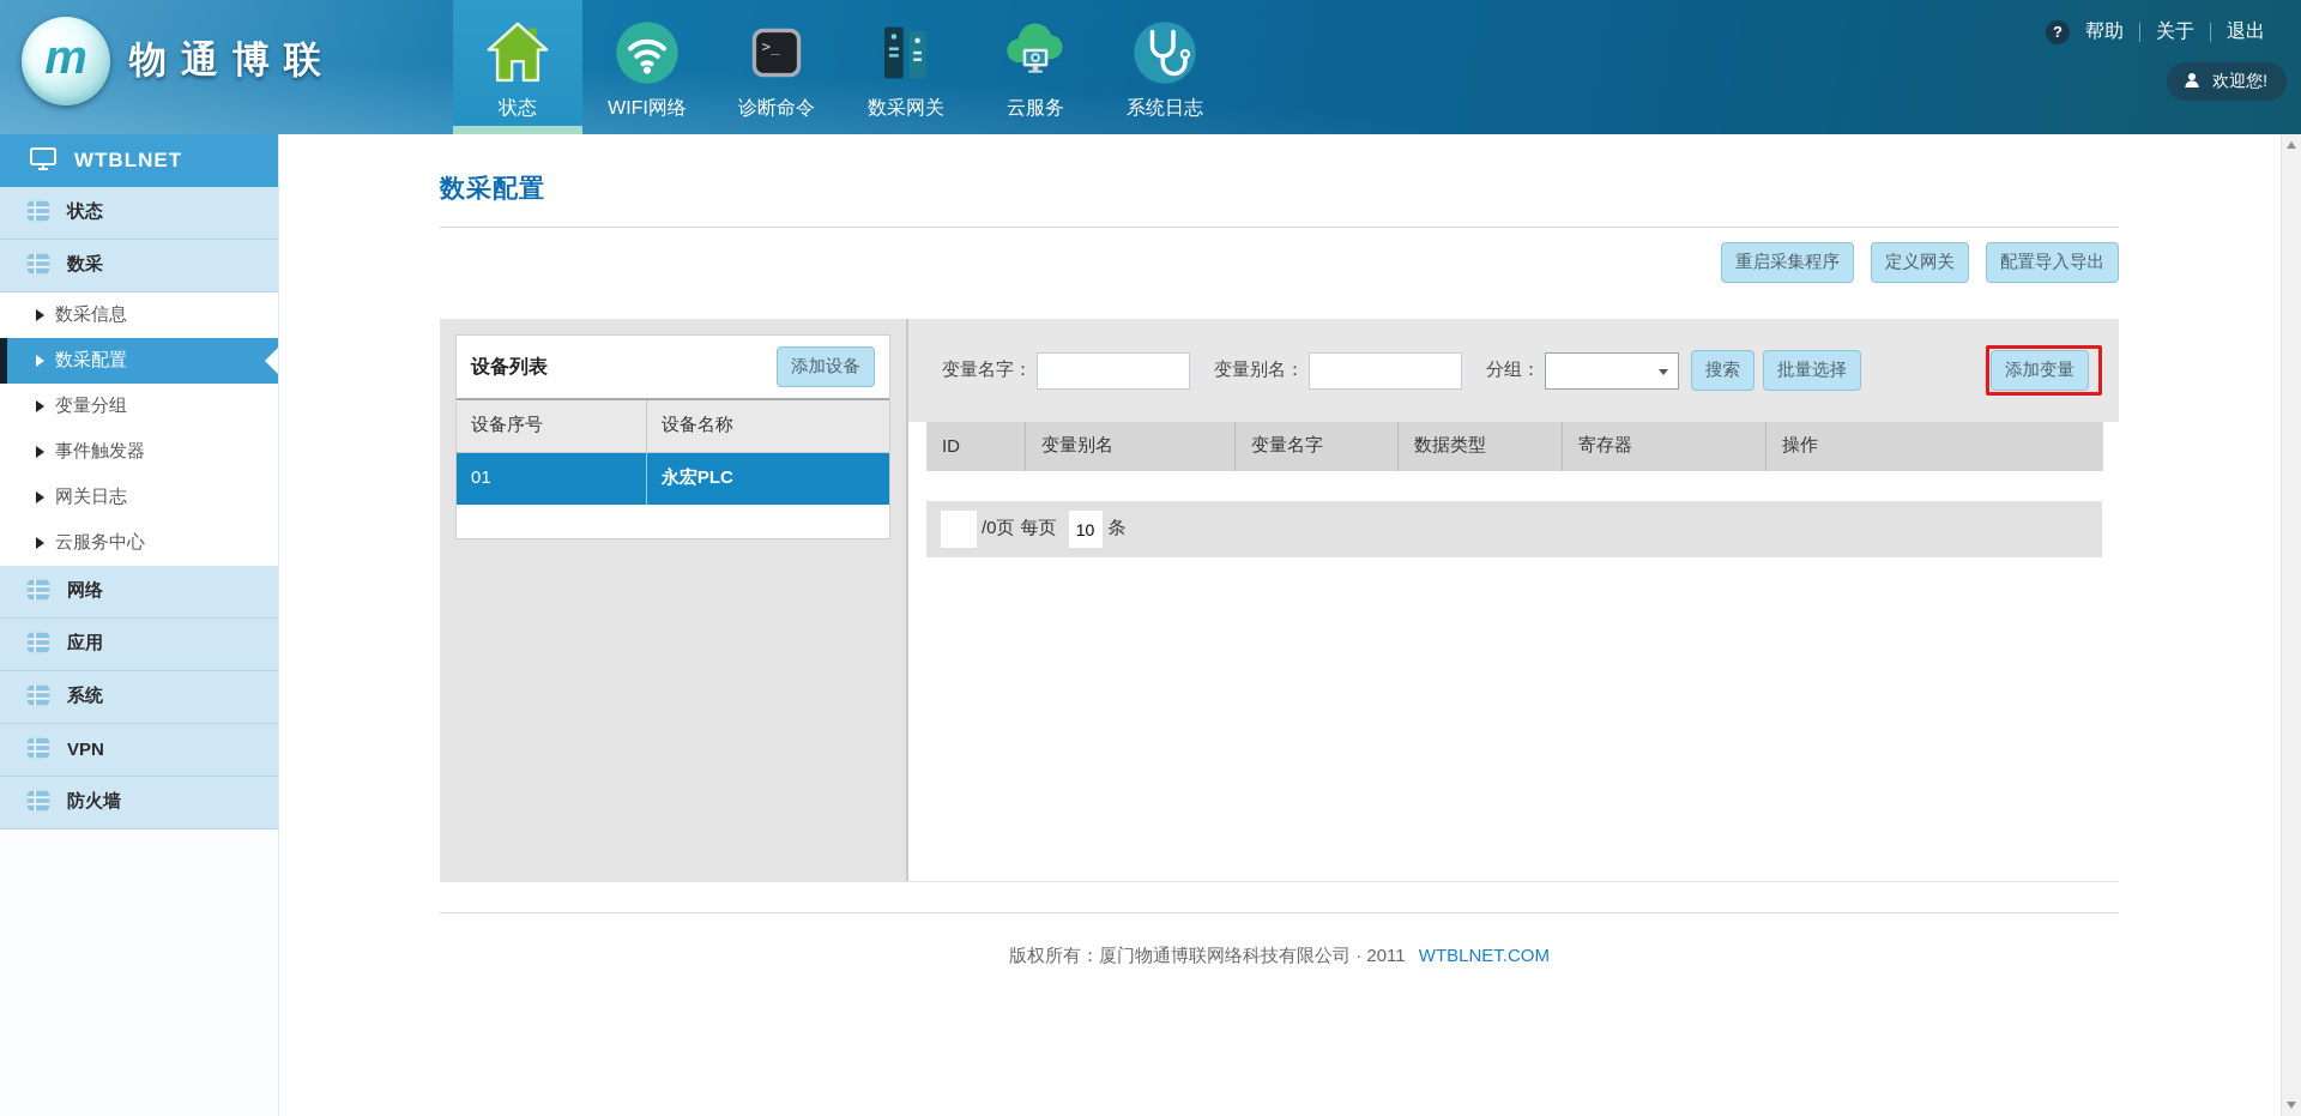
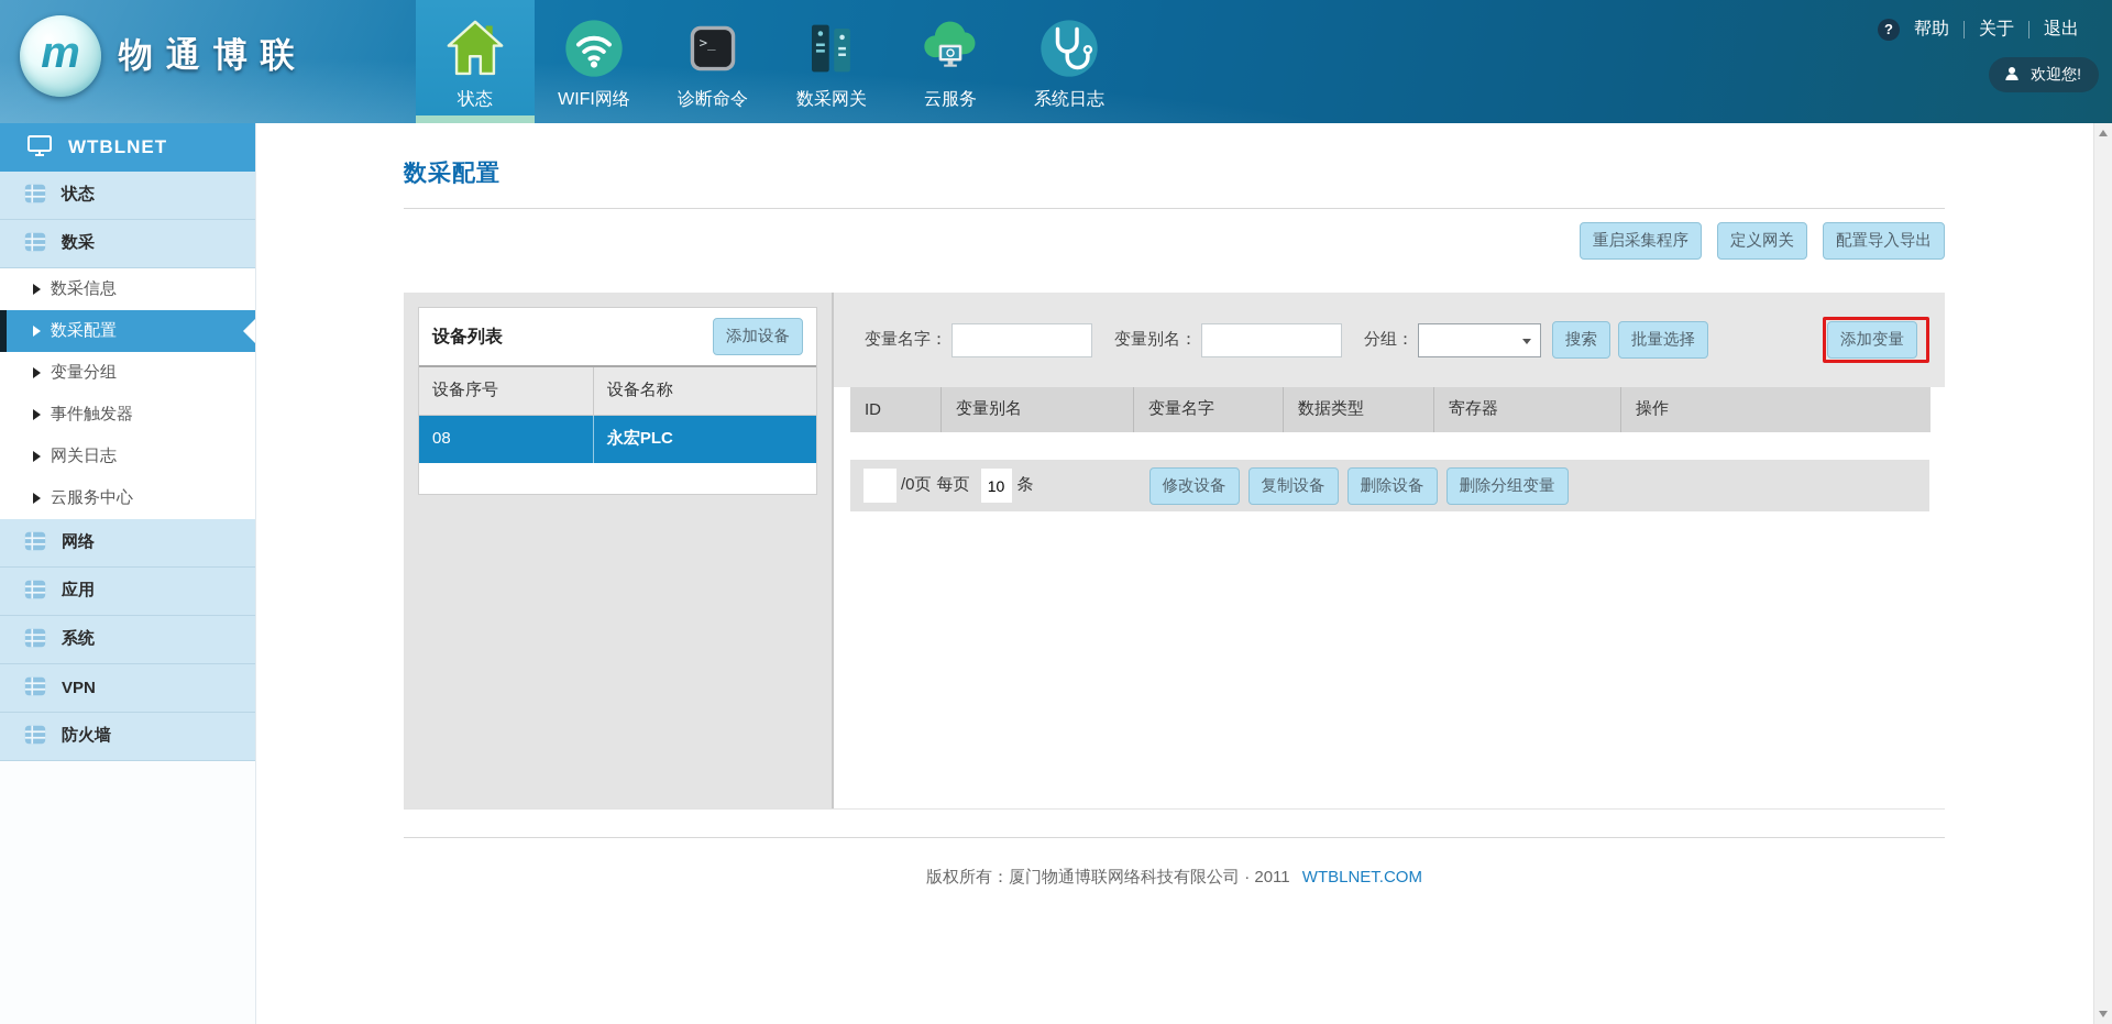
  m
  物通博联
  状态
  WIFI网络
  >_
  诊断命令
  数采网关
  云服务
  系统日志
  ?
  帮助
  关于
  退出
  欢迎您!
  WTBLNET
  状态
  数采
  数采信息
  数采配置
  变量分组
  事件触发器
  网关日志
  云服务中心
  网络
  应用
  系统
  VPN
  防火墙
  数采配置
  重启采集程序
  定义网关
  配置导入导出
  设备列表
  添加设备
  设备序号
  设备名称
- 01
+ 08
  永宏PLC
  变量名字：
  变量别名：
  分组：
  搜索
  批量选择
  添加变量
  ID
  变量别名
  变量名字
  数据类型
  寄存器
  操作
  /0页
  每页
  10
  条
+ 修改设备
+ 复制设备
+ 删除设备
+ 删除分组变量
  版权所有：厦门物通博联网络科技有限公司 · 2011 WTBLNET.COM
